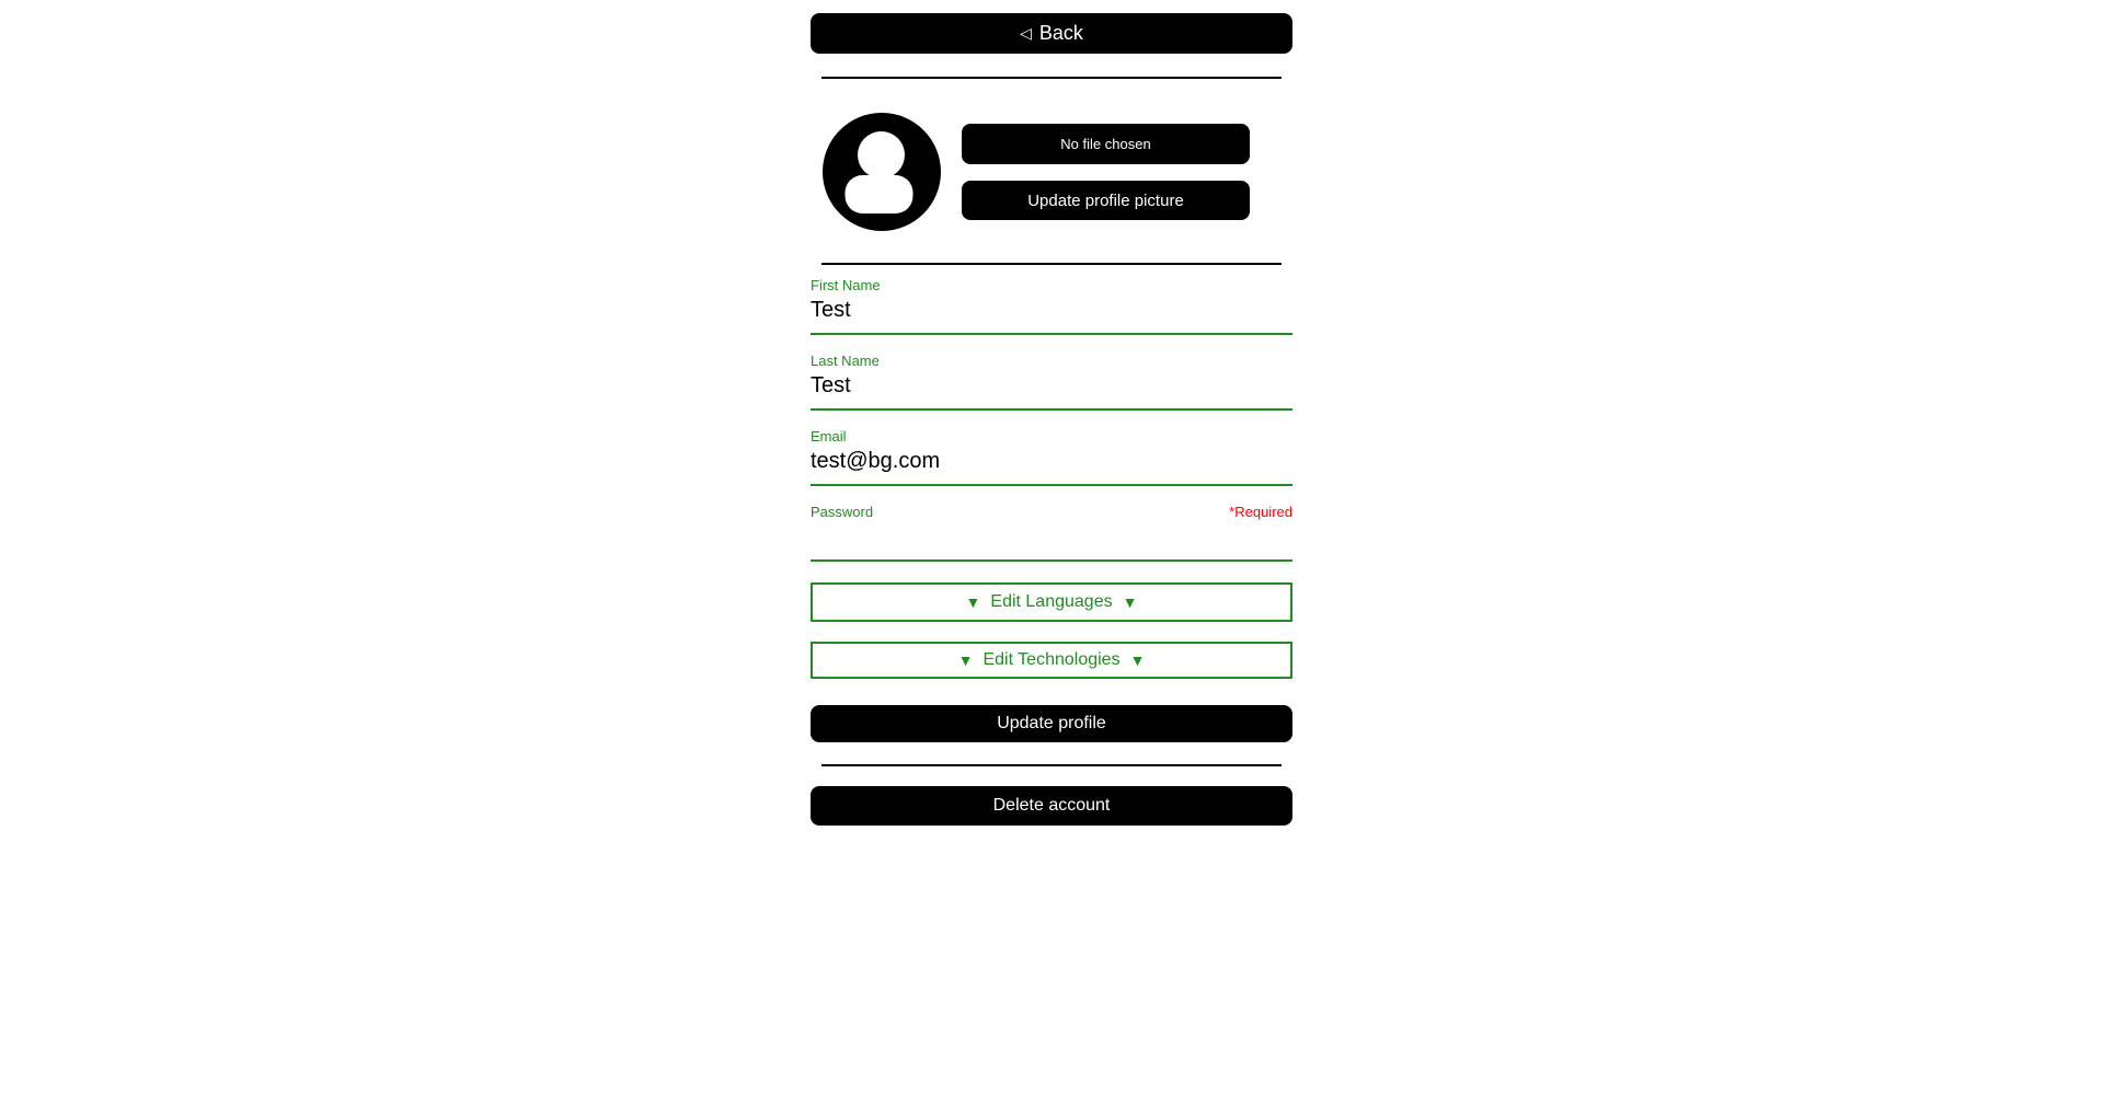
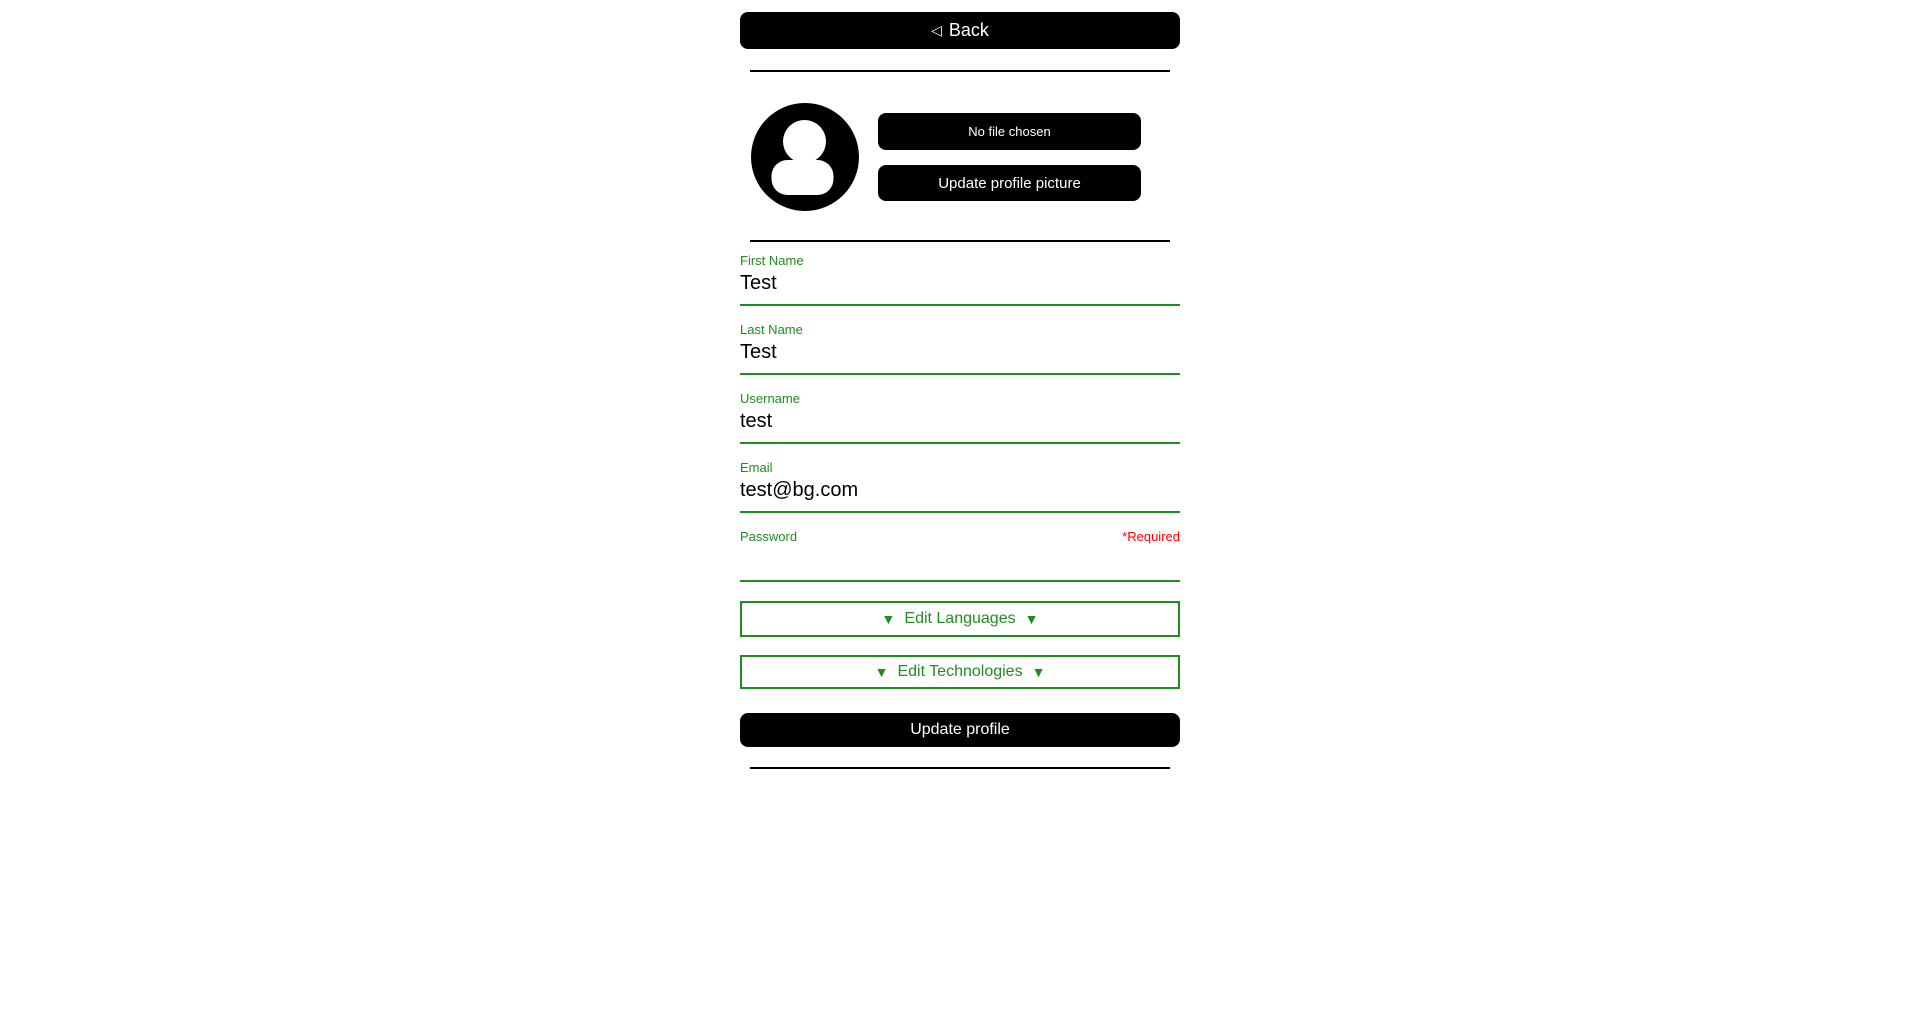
  ◁
  Back
  No file chosen
  Update profile picture
  First Name
  Test
  Last Name
  Test
+ Username
+ test
  Email
  test@bg.com
  Password
  *Required
  ▼
  Edit Languages
  ▼
  ▼
  Edit Technologies
  ▼
  Update profile
- Delete account
